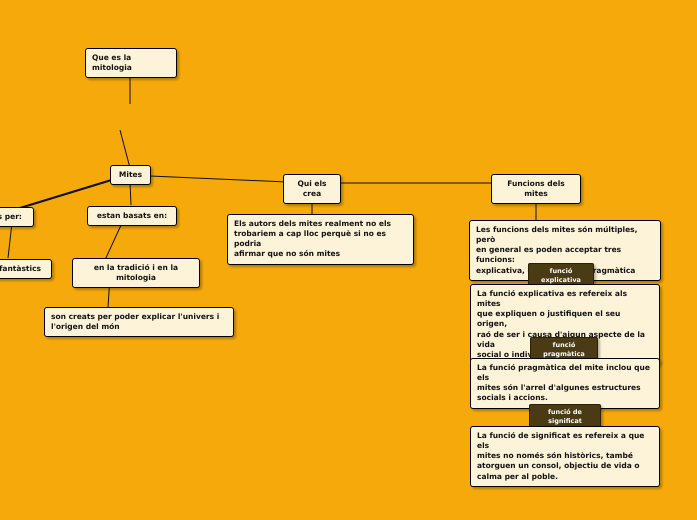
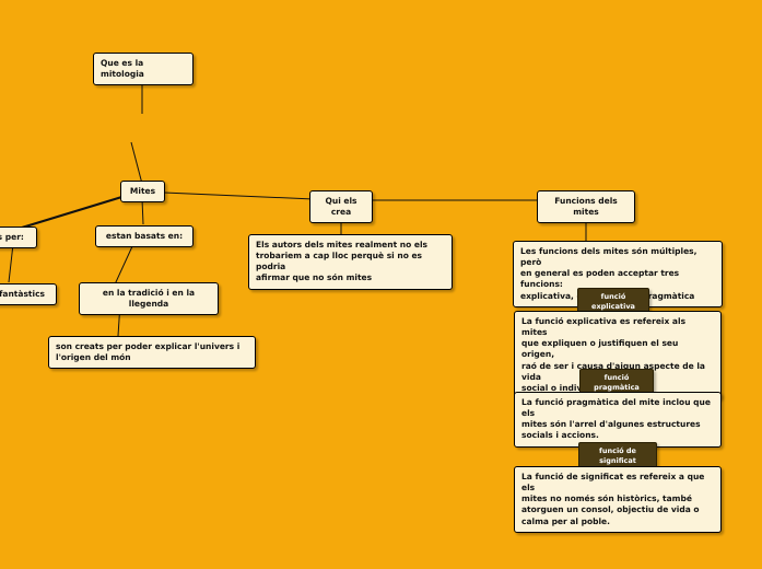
  Que es la mitologia
  Mites
  Qui els crea
  Funcions dels mites
  estan basats en:
  fantàstics
- en la tradició i en la mitologia
+ en la tradició i en la llegenda
  son creats per poder explicar l'univers i
  l'origen del món
  Els autors dels mites realment no els
  trobariem a cap lloc perquè si no es podria
  afirmar que no són mites
  Les funcions dels mites són múltiples, però
  en general es poden acceptar tres funcions:
  funció explicativa
  La funció explicativa es refereix als mites
  que expliquen o justifiquen el seu origen,
  raó de ser i causa d'aigun aspecte de la vida
  funció pragmàtica
  La funció pragmàtica del mite inclou que els
  mites són l'arrel d'algunes estructures
  socials i accions.
  funció de significat
  La funció de significat es refereix a que els
  mites no només són històrics, també
  atorguen un consol, objectiu de vida o
  calma per al poble.
